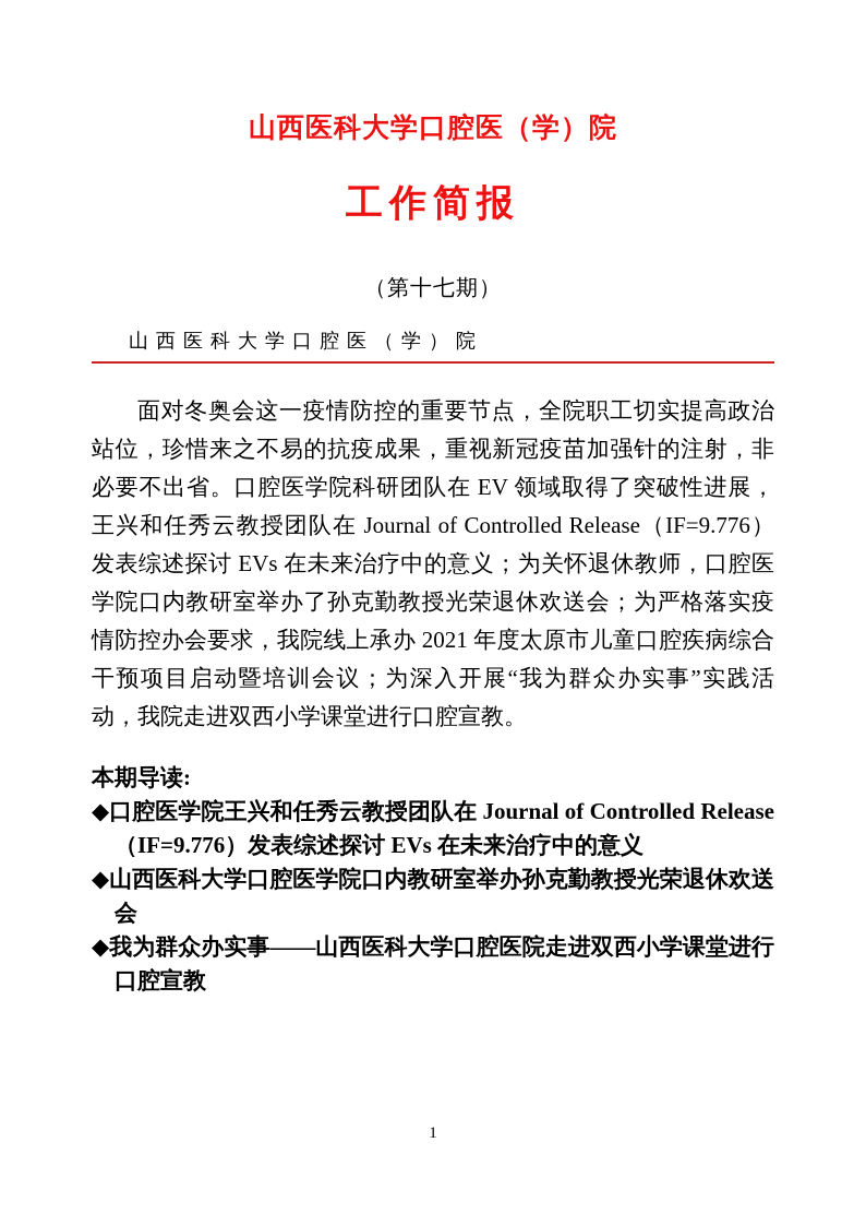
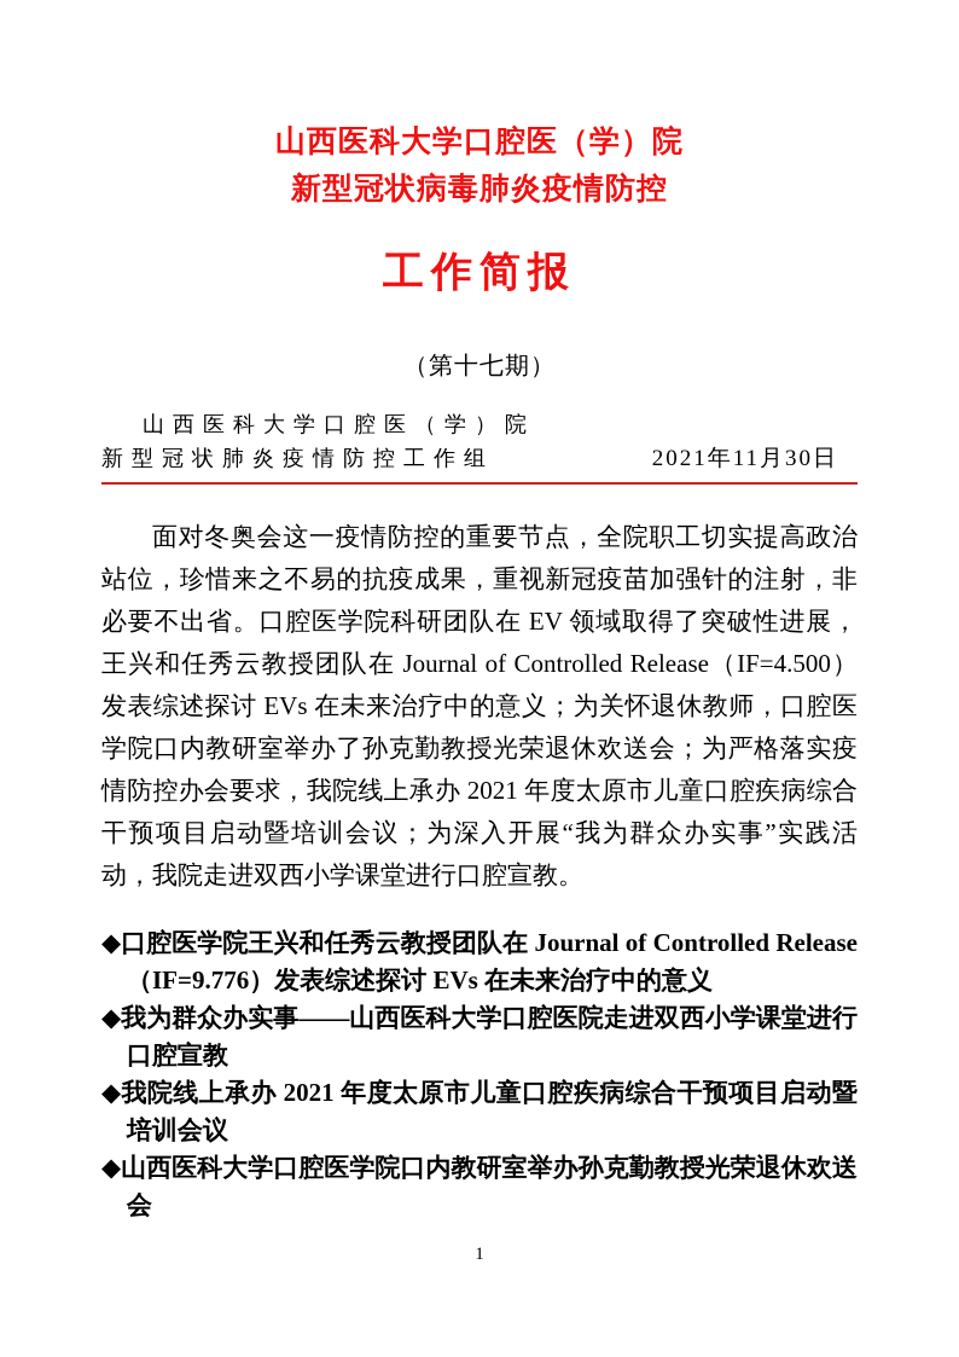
  山西医科大学口腔医（学）院
+ 新型冠状病毒肺炎疫情防控
  工作简报
  （第十七期）
  山西医科大学口腔医（学）院
+ 新型冠状肺炎疫情防控工作组
+ 2021年11月30日
- 面对冬奥会这一疫情防控的重要节点，全院职工切实提高政治站位，珍惜来之不易的抗疫成果，重视新冠疫苗加强针的注射，非必要不出省。口腔医学院科研团队在 EV 领域取得了突破性进展，王兴和任秀云教授团队在 Journal of Controlled Release（IF=9.776）发表综述探讨 EVs 在未来治疗中的意义；为关怀退休教师，口腔医学院口内教研室举办了孙克勤教授光荣退休欢送会；为严格落实疫情防控办会要求，我院线上承办 2021 年度太原市儿童口腔疾病综合干预项目启动暨培训会议；为深入开展“我为群众办实事”实践活动，我院走进双西小学课堂进行口腔宣教。
+ 面对冬奥会这一疫情防控的重要节点，全院职工切实提高政治站位，珍惜来之不易的抗疫成果，重视新冠疫苗加强针的注射，非必要不出省。口腔医学院科研团队在 EV 领域取得了突破性进展，王兴和任秀云教授团队在 Journal of Controlled Release（IF=4.500）发表综述探讨 EVs 在未来治疗中的意义；为关怀退休教师，口腔医学院口内教研室举办了孙克勤教授光荣退休欢送会；为严格落实疫情防控办会要求，我院线上承办 2021 年度太原市儿童口腔疾病综合干预项目启动暨培训会议；为深入开展“我为群众办实事”实践活动，我院走进双西小学课堂进行口腔宣教。
- 本期导读:
  ◆口腔医学院王兴和任秀云教授团队在 Journal of Controlled Release（IF=9.776）发表综述探讨 EVs 在未来治疗中的意义
- ◆山西医科大学口腔医学院口内教研室举办孙克勤教授光荣退休欢送会
+ ◆我为群众办实事——山西医科大学口腔医院走进双西小学课堂进行口腔宣教
+ ◆我院线上承办 2021 年度太原市儿童口腔疾病综合干预项目启动暨培训会议
- ◆我为群众办实事——山西医科大学口腔医院走进双西小学课堂进行口腔宣教
+ ◆山西医科大学口腔医学院口内教研室举办孙克勤教授光荣退休欢送会
  1
